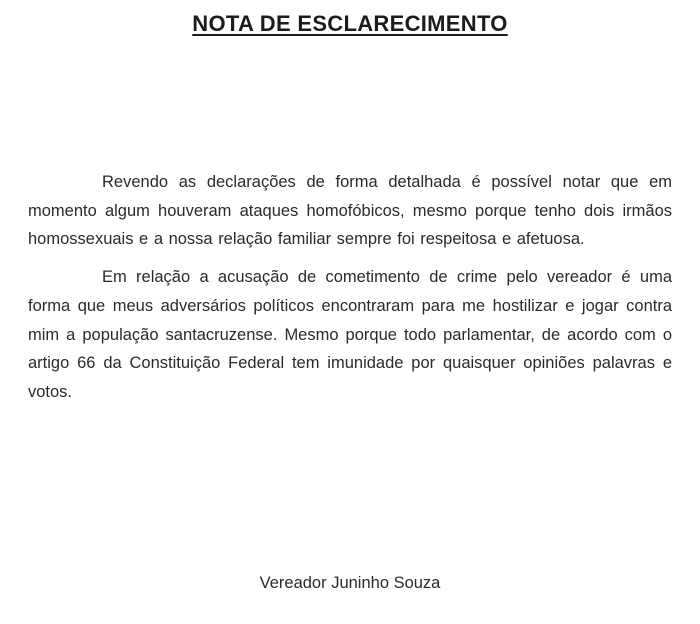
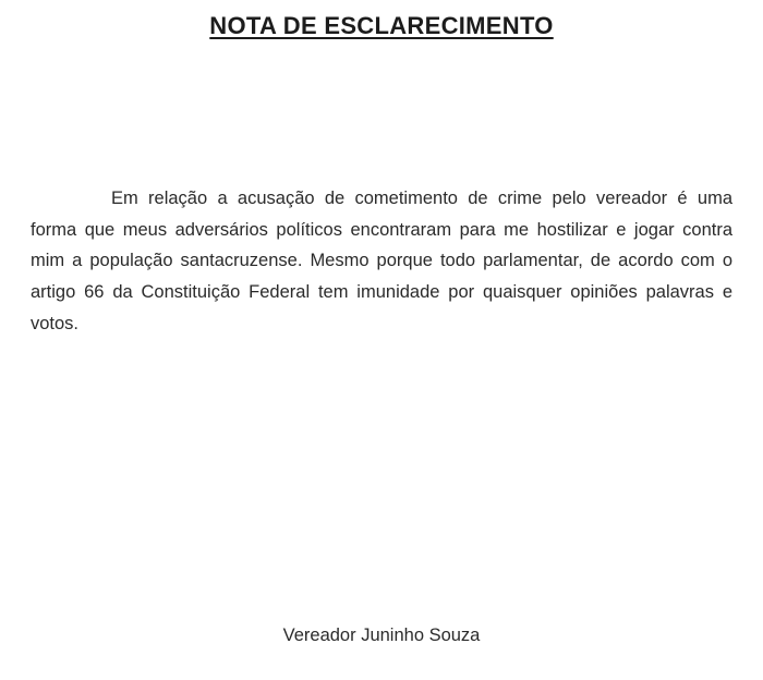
  NOTA DE ESCLARECIMENTO
- Revendo as declarações de forma detalhada é possível notar que em momento algum houveram ataques homofóbicos, mesmo porque tenho dois irmãos homossexuais e a nossa relação familiar sempre foi respeitosa e afetuosa.
  Em relação a acusação de cometimento de crime pelo vereador é uma forma que meus adversários políticos encontraram para me hostilizar e jogar contra mim a população santacruzense. Mesmo porque todo parlamentar, de acordo com o artigo 66 da Constituição Federal tem imunidade por quaisquer opiniões palavras e votos.
  Vereador Juninho Souza
